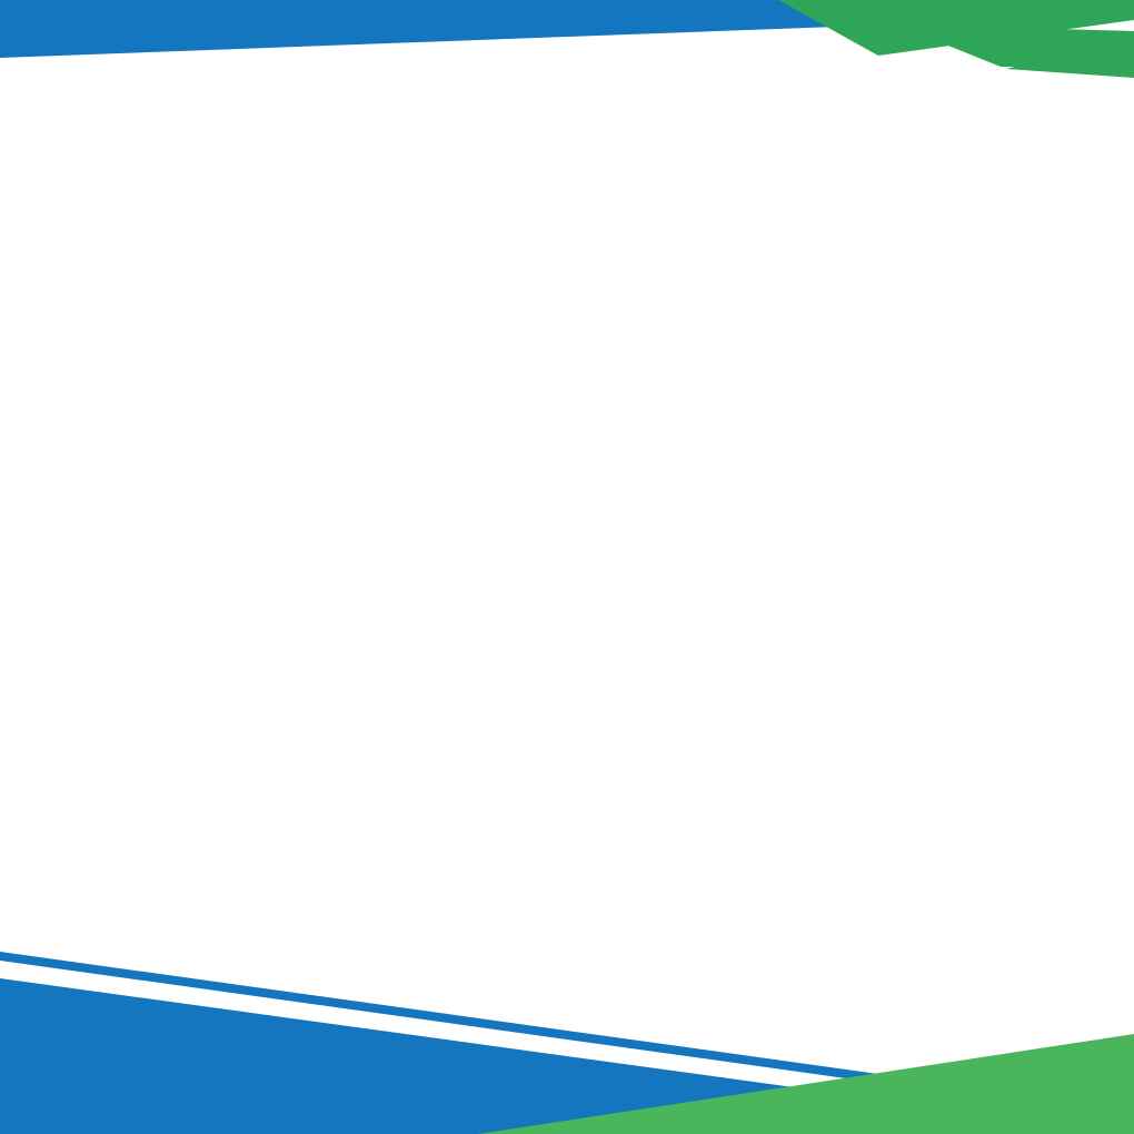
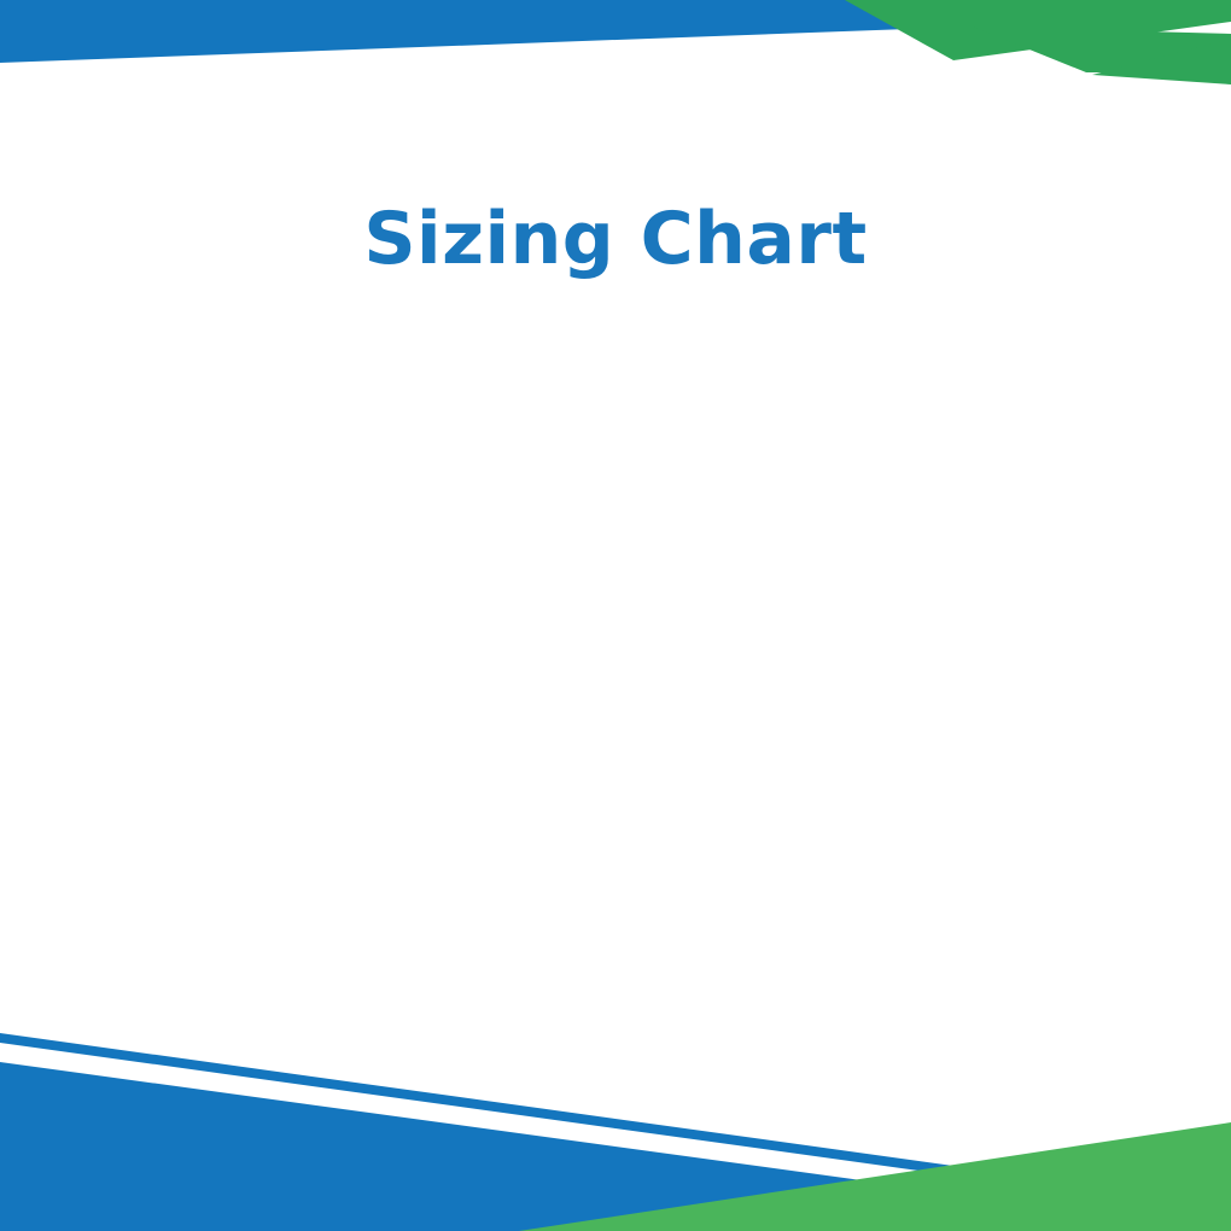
+ Sizing Chart
